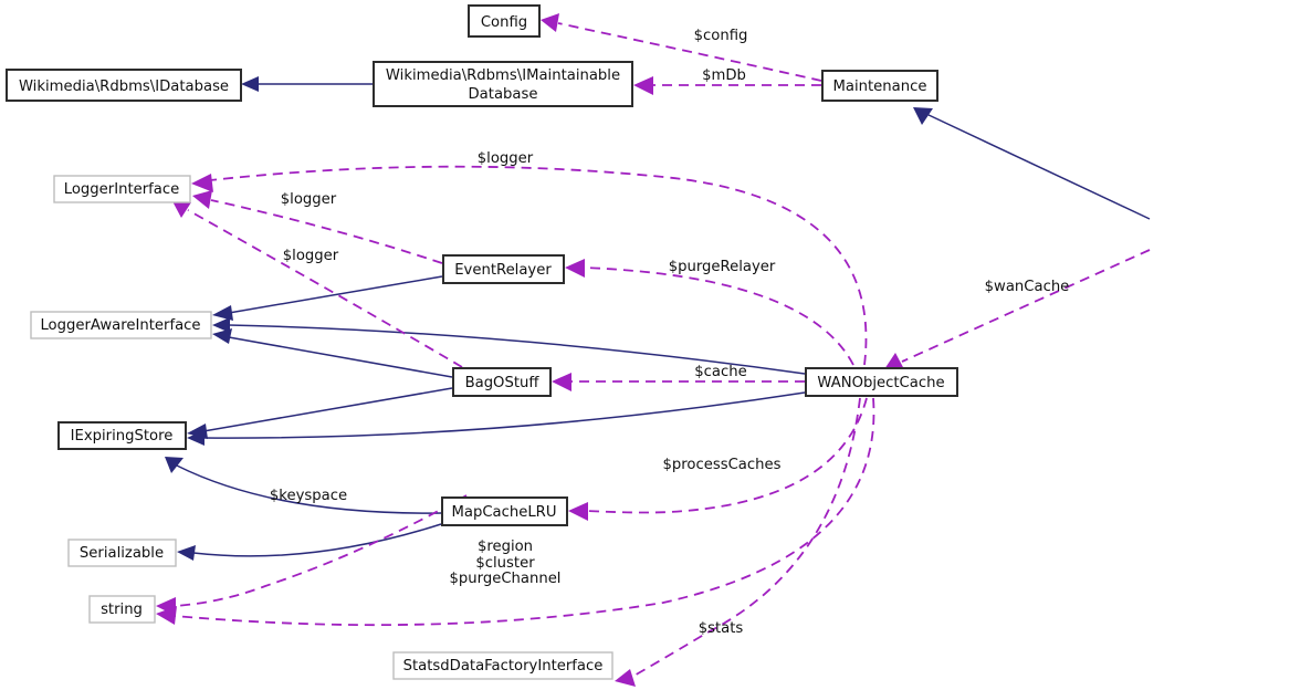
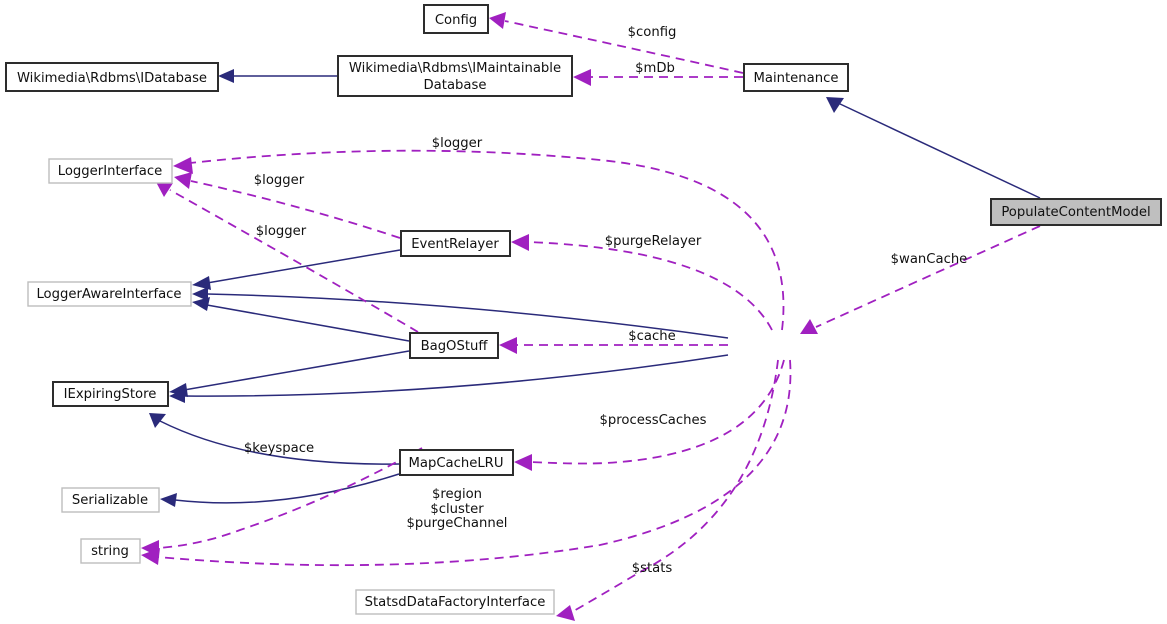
  $config
  $mDb
  $wanCache
  $logger
  $logger
  $logger
  $purgeRelayer
  $cache
  $processCaches
  $keyspace
  $region
  $cluster
  $purgeChannel
  $stats
  Config
  Wikimedia\Rdbms\IDatabase
  Wikimedia\Rdbms\IMaintainable
  Database
  Maintenance
+ PopulateContentModel
  LoggerInterface
  EventRelayer
  LoggerAwareInterface
  BagOStuff
- WANObjectCache
  IExpiringStore
  MapCacheLRU
  Serializable
  string
  StatsdDataFactoryInterface
